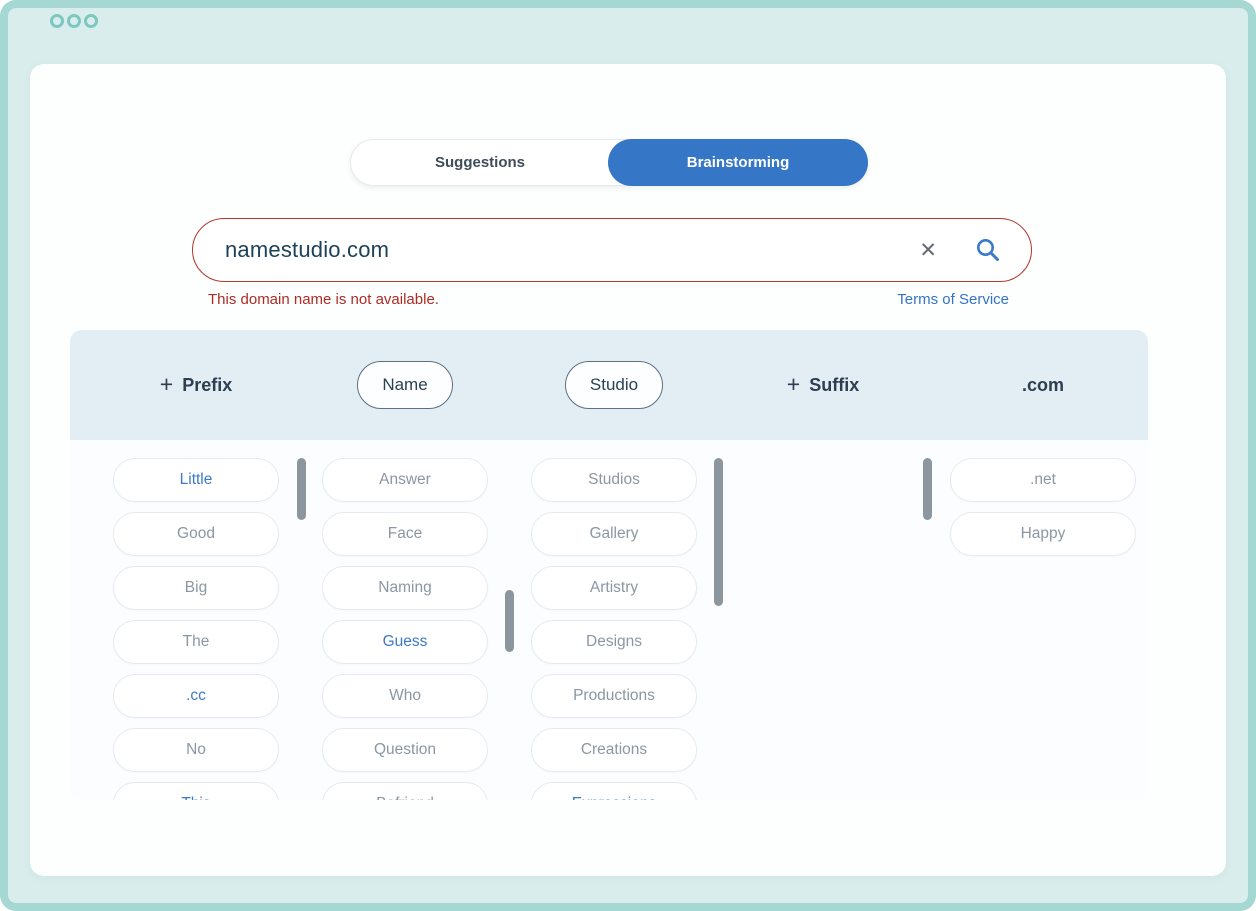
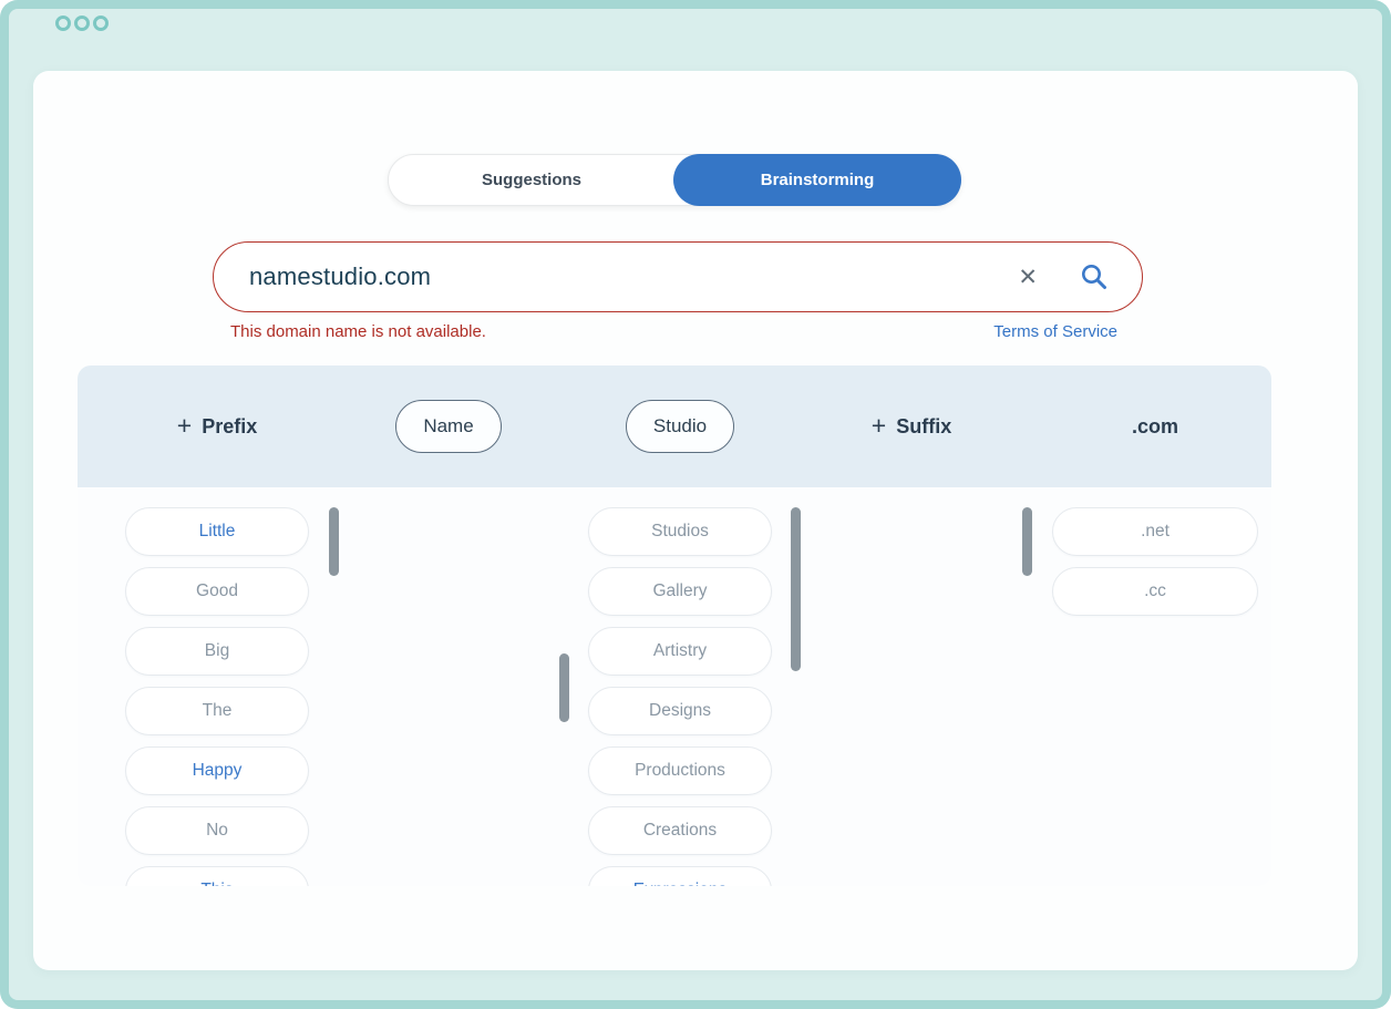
  Suggestions
  Brainstorming
  namestudio.com
  ✕
  This domain name is not available.
  Terms of Service
  +
  Prefix
  Name
  Studio
  +
  Suffix
  .com
  Little
  Good
  Big
  The
- .cc
+ Happy
  No
- Answer
- Face
- Naming
- Guess
- Who
- Question
  Studios
  Gallery
  Artistry
  Designs
  Productions
  Creations
  .net
- Happy
+ .cc
